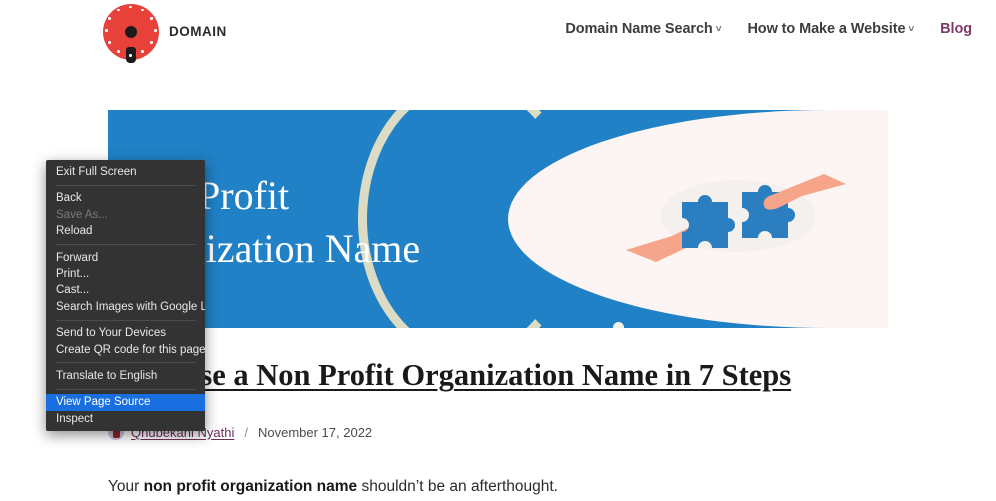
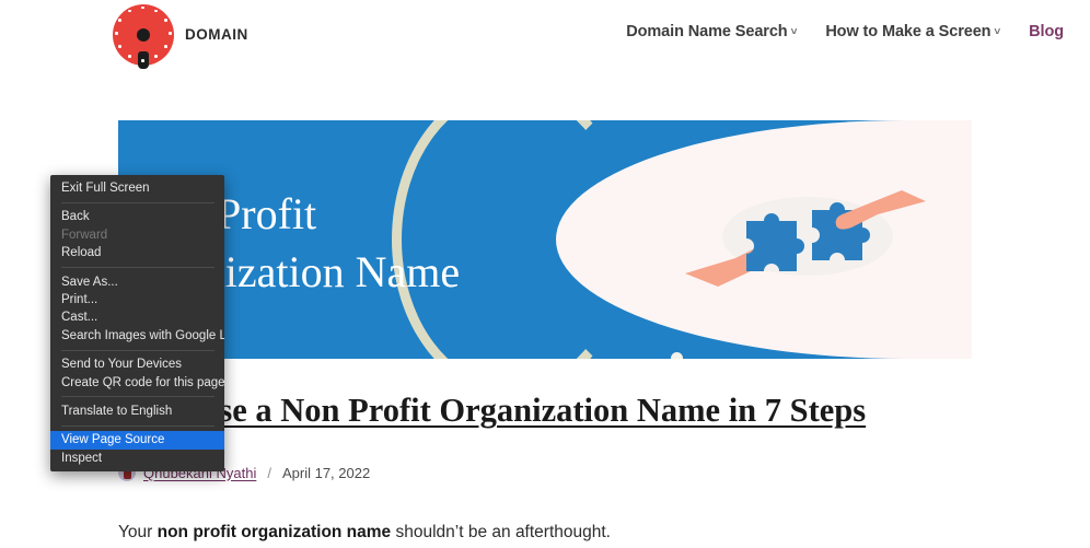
  DOMAIN
  Domain Name Search ˅
- How to Make a Website ˅
+ How to Make a Screen ˅
  Blog
  Profit
  ization Name
  se a Non Profit Organization Name in 7 Steps
  Qhubekani Nyathi
  /
- November 17, 2022
+ April 17, 2022
  Your non profit organization name shouldn’t be an afterthought.
  Exit Full Screen
  Back
- Save As...
+ Forward
  Reload
- Forward
+ Save As...
  Print...
  Cast...
  Search Images with Google L
  Send to Your Devices
  Create QR code for this page
  Translate to English
  View Page Source
  Inspect
